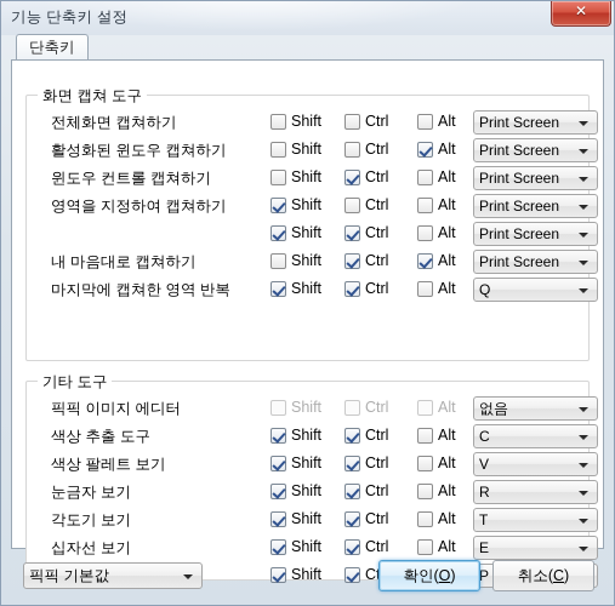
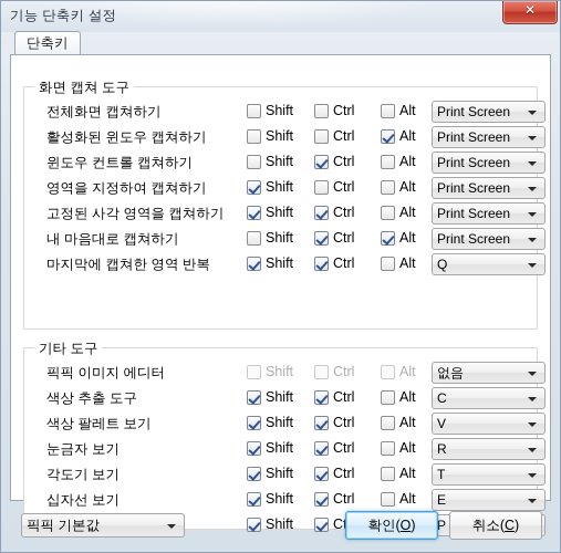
  기능 단축키 설정
  단축키
  화면 캡쳐 도구
  전체화면 캡쳐하기
  Shift
  Ctrl
  Alt
  Print Screen
  활성화된 윈도우 캡쳐하기
  Shift
  Ctrl
  Alt
  Print Screen
  윈도우 컨트롤 캡쳐하기
  Shift
  Ctrl
  Alt
  Print Screen
  영역을 지정하여 캡쳐하기
  Shift
  Ctrl
  Alt
  Print Screen
+ 고정된 사각 영역을 캡쳐하기
  Shift
  Ctrl
  Alt
  Print Screen
  내 마음대로 캡쳐하기
  Shift
  Ctrl
  Alt
  Print Screen
  마지막에 캡쳐한 영역 반복
  Shift
  Ctrl
  Alt
  Q
  기타 도구
  픽픽 이미지 에디터
  Shift
  Ctrl
  Alt
  없음
  색상 추출 도구
  Shift
  Ctrl
  Alt
  C
  색상 팔레트 보기
  Shift
  Ctrl
  Alt
  V
  눈금자 보기
  Shift
  Ctrl
  Alt
  R
  각도기 보기
  Shift
  Ctrl
  Alt
  T
  십자선 보기
  Shift
  Ctrl
  Alt
  E
  Shift
  P
  픽픽 기본값
  확인(O)
  취소(C)
